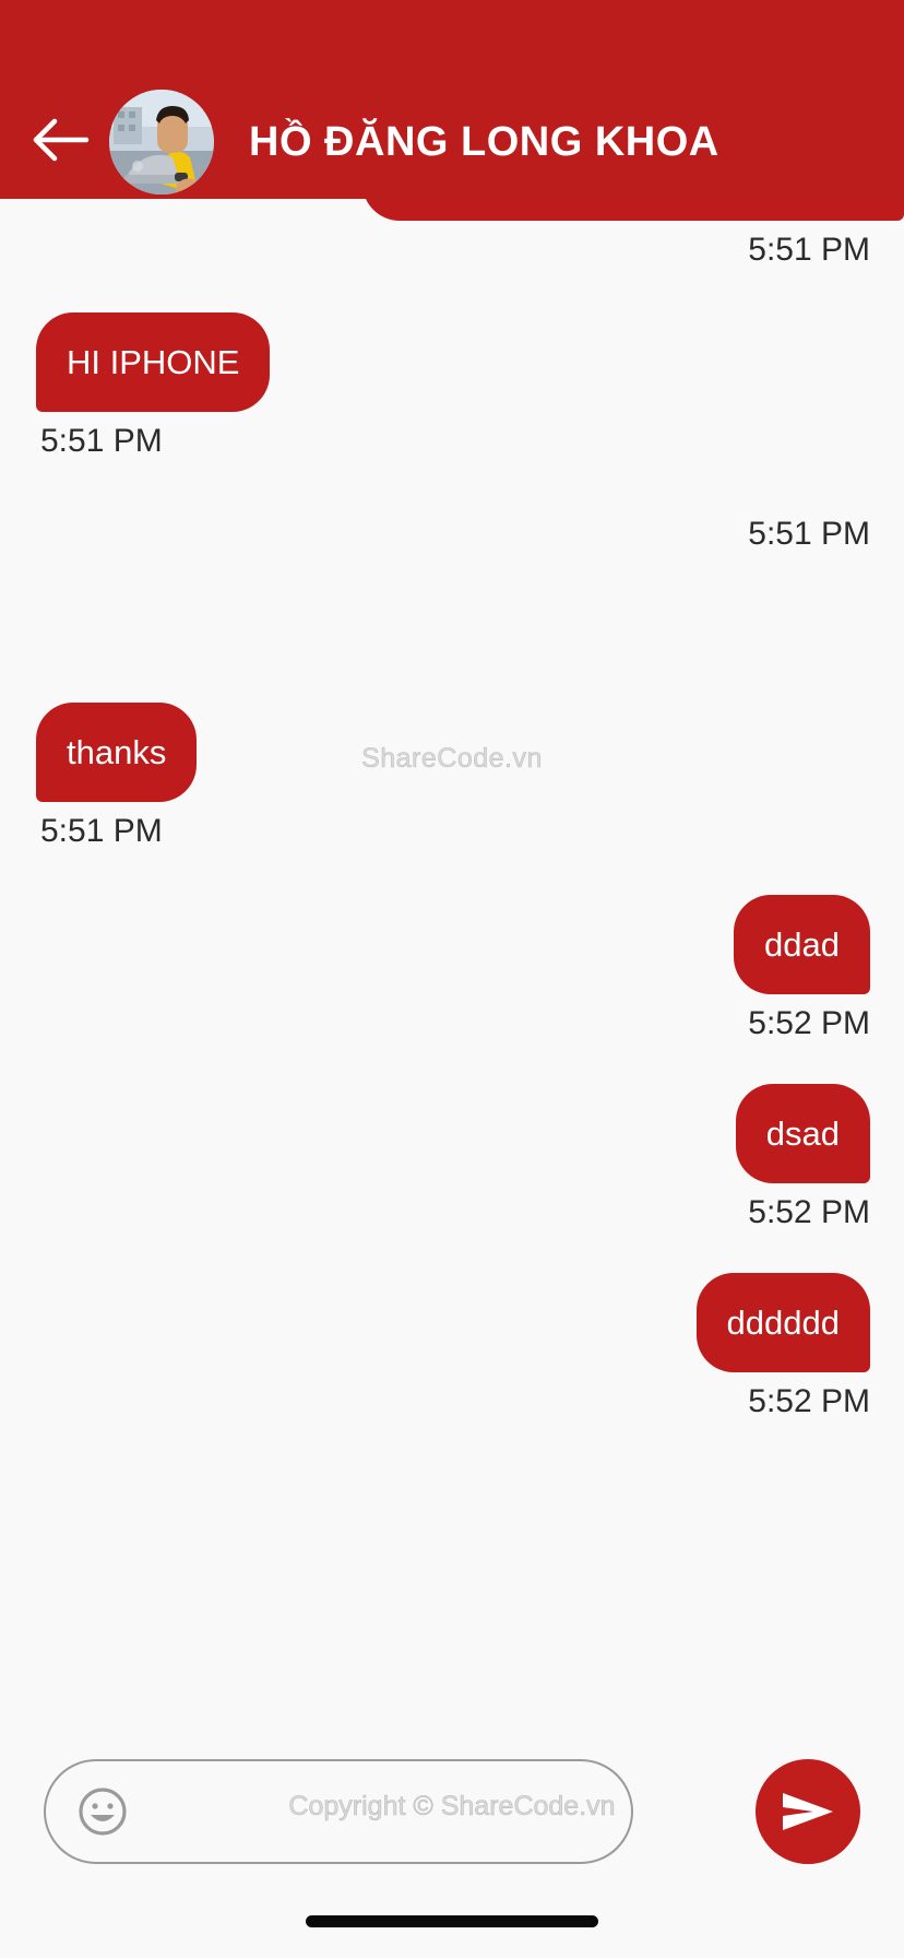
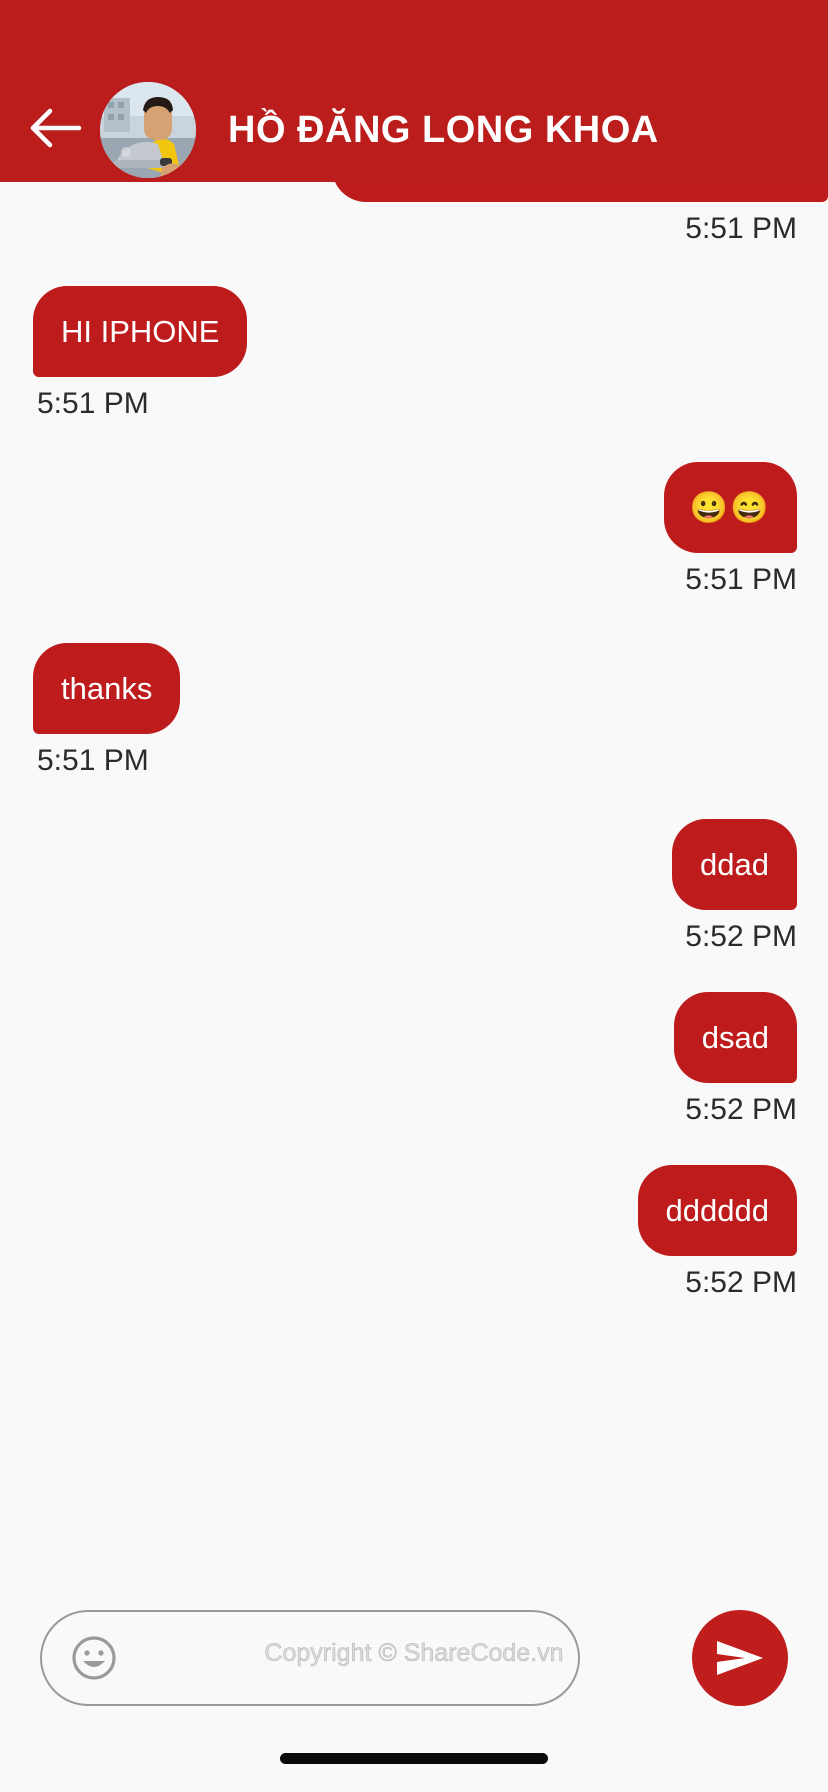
  HỒ ĐĂNG LONG KHOA
  5:51 PM
  HI IPHONE
  5:51 PM
+ 😀😄
  5:51 PM
- ShareCode.vn
  thanks
  5:51 PM
  ddad
  5:52 PM
  dsad
  5:52 PM
  dddddd
  5:52 PM
  Copyright © ShareCode.vn
